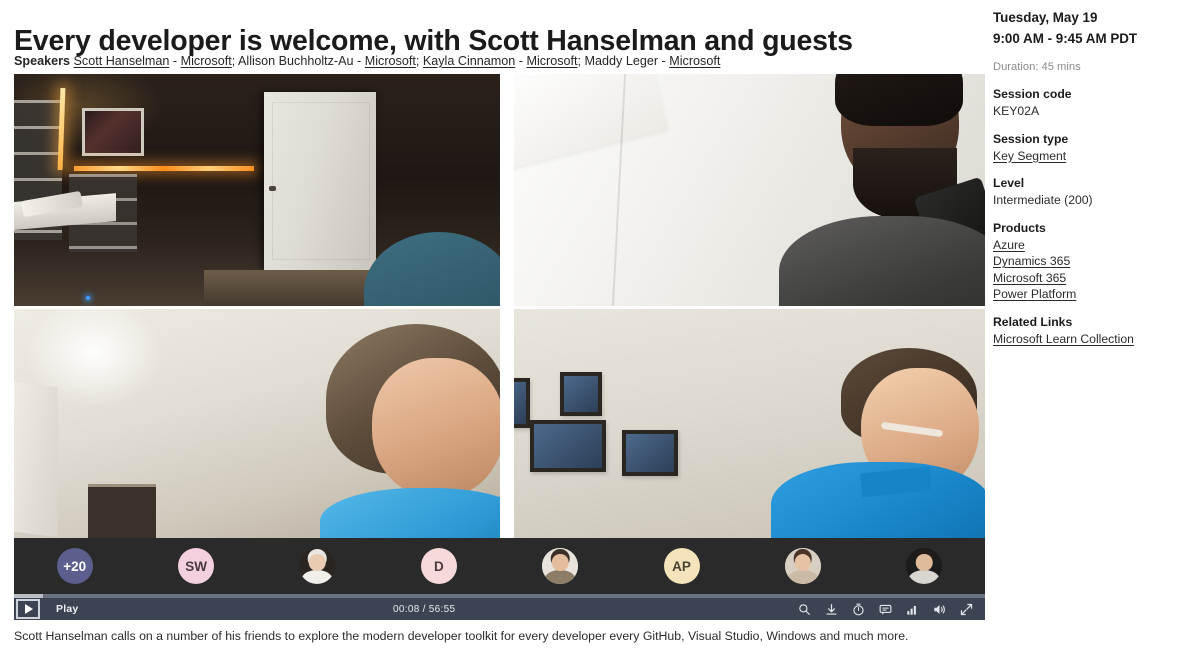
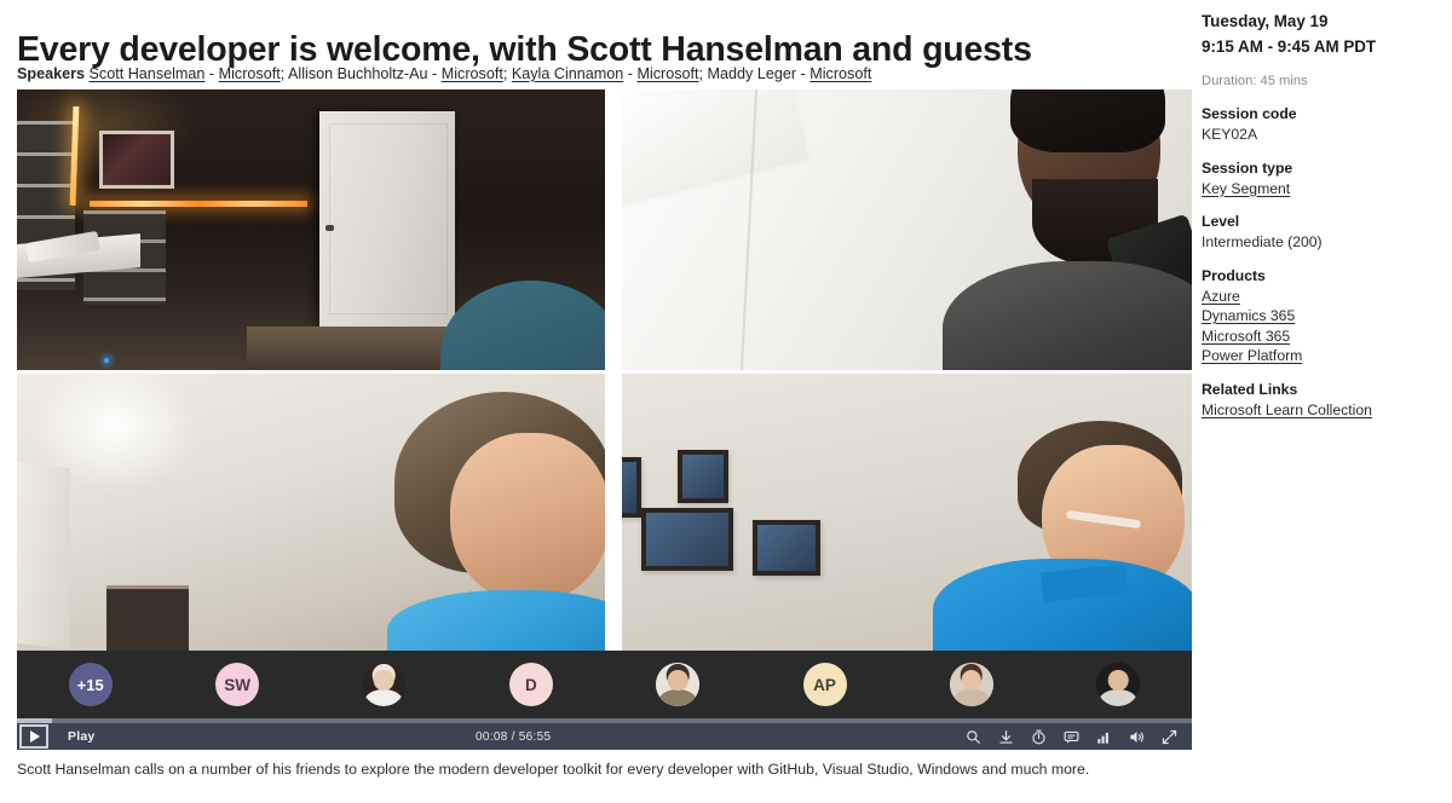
  Every developer is welcome, with Scott Hanselman and guests
  Speakers Scott Hanselman - Microsoft; Allison Buchholtz-Au - Microsoft; Kayla Cinnamon - Microsoft; Maddy Leger - Microsoft
- +20
+ +15
  SW
  D
  AP
  Play
  00:08 / 56:55
- Scott Hanselman calls on a number of his friends to explore the modern developer toolkit for every developer every GitHub, Visual Studio, Windows and much more.
+ Scott Hanselman calls on a number of his friends to explore the modern developer toolkit for every developer with GitHub, Visual Studio, Windows and much more.
  Tuesday, May 19
- 9:00 AM - 9:45 AM PDT
+ 9:15 AM - 9:45 AM PDT
  Duration: 45 mins
  Session code
  KEY02A
  Session type
  Key Segment
  Level
  Intermediate (200)
  Products
  Azure
  Dynamics 365
  Microsoft 365
  Power Platform
  Related Links
  Microsoft Learn Collection
